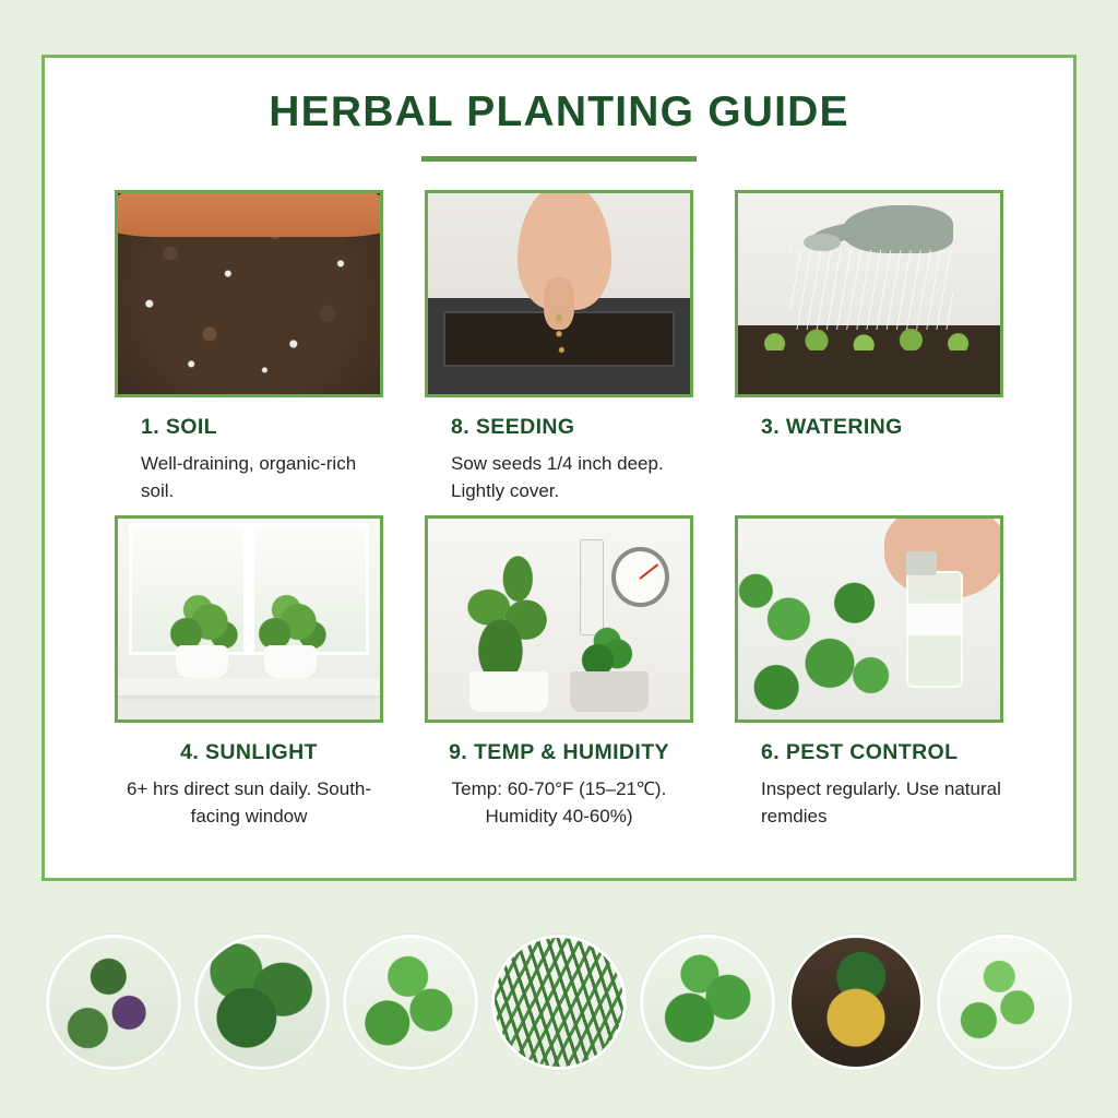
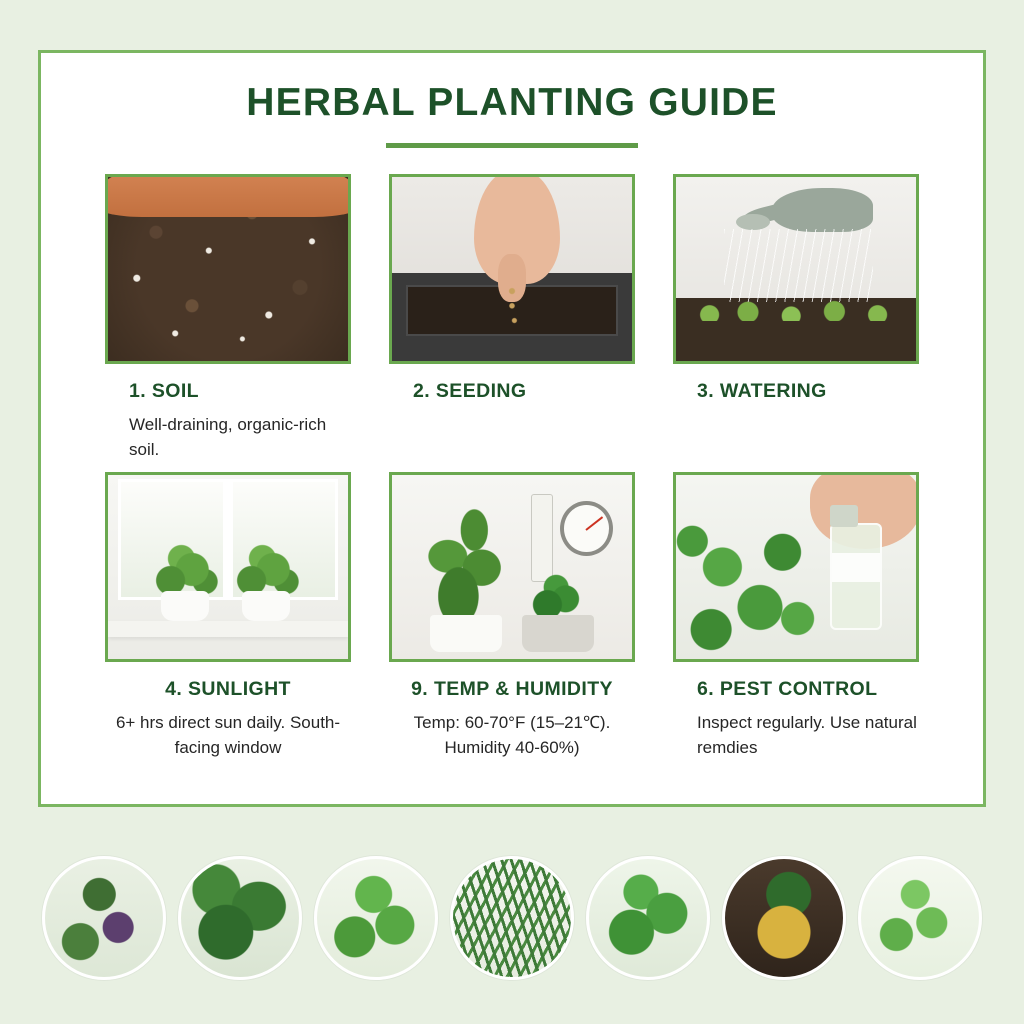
  HERBAL PLANTING GUIDE
  1. SOIL
  Well-draining, organic-rich soil.
- 8. SEEDING
+ 2. SEEDING
- Sow seeds 1/4 inch deep. Lightly cover.
  3. WATERING
  4. SUNLIGHT
  6+ hrs direct sun daily. South-facing window
  9. TEMP & HUMIDITY
  Temp: 60-70°F (15–21℃). Humidity 40-60%)
  6. PEST CONTROL
  Inspect regularly. Use natural remdies
